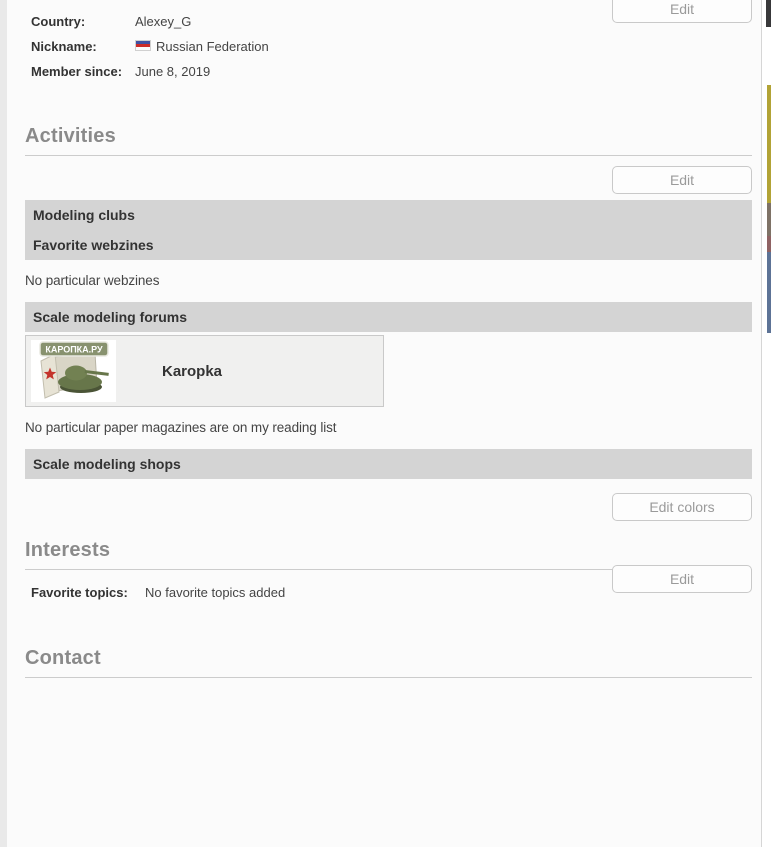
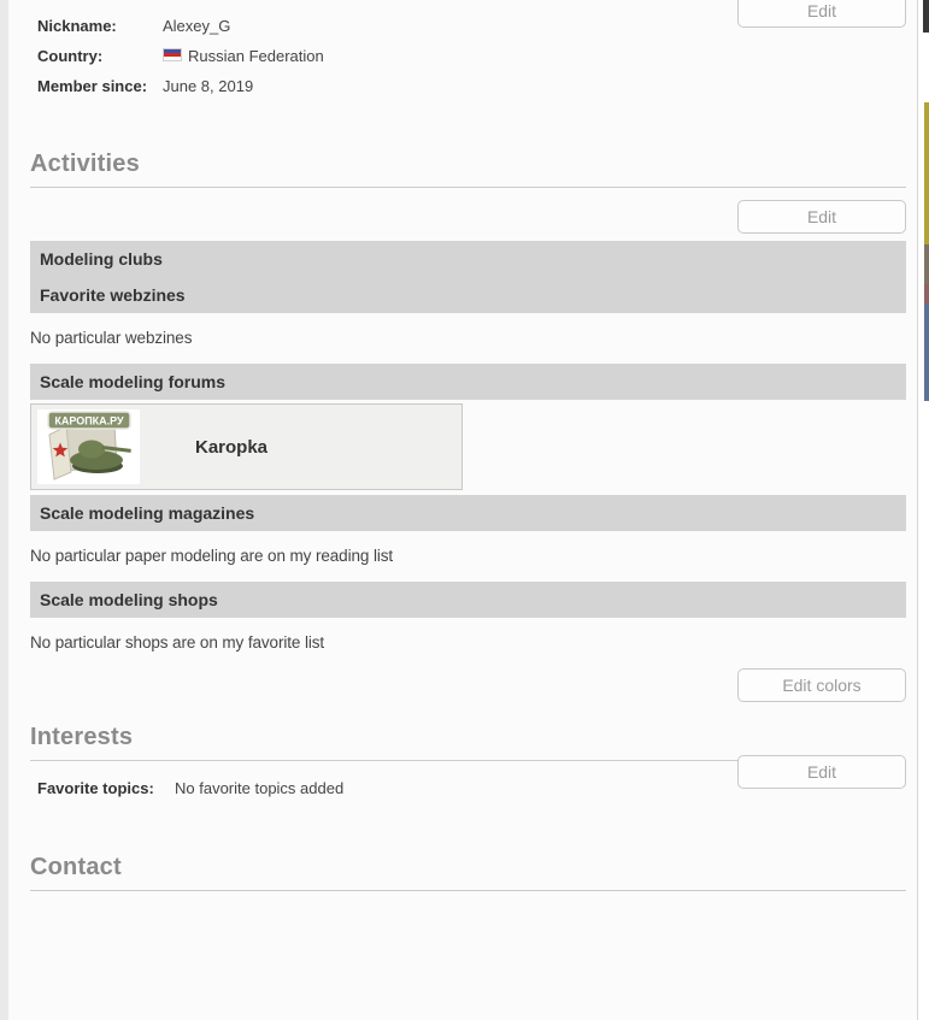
  Edit
- Country:
+ Nickname:
  Alexey_G
- Nickname:
+ Country:
  Russian Federation
  Member since:
  June 8, 2019
  Activities
  Edit
  Modeling clubs
  Favorite webzines
  No particular webzines
  Scale modeling forums
  КАРОПКА.РУ
  Karopka
+ Scale modeling magazines
- No particular paper magazines are on my reading list
+ No particular paper modeling are on my reading list
  Scale modeling shops
+ No particular shops are on my favorite list
  Edit colors
  Interests
  Edit
  Favorite topics:
  No favorite topics added
  Contact
